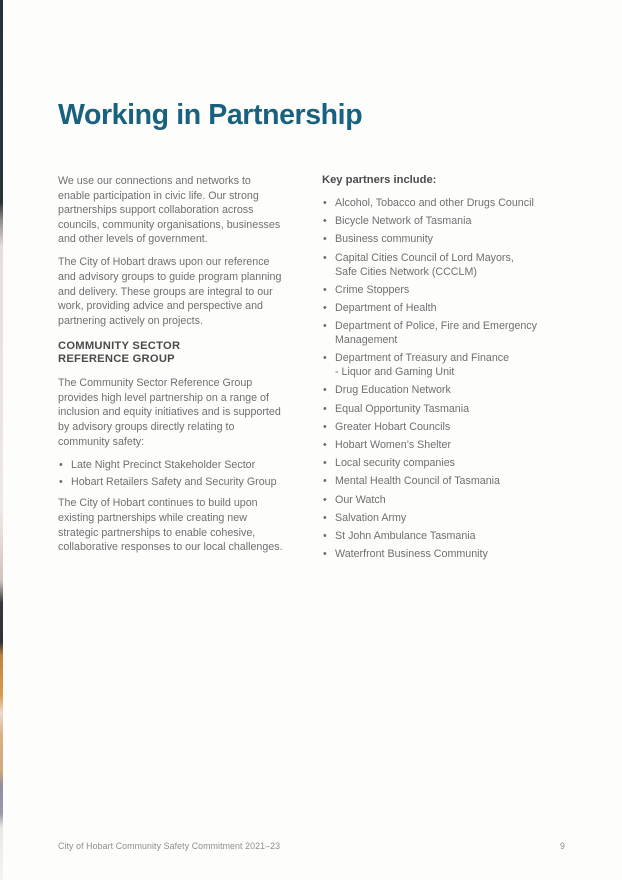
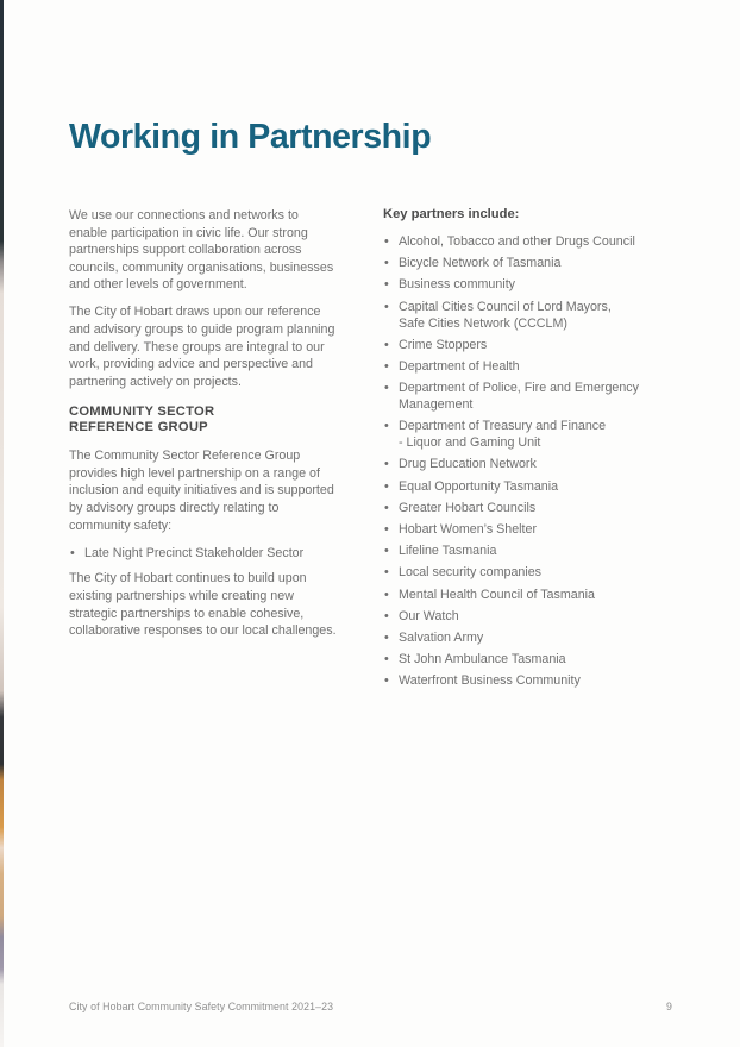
  Working in Partnership
  We use our connections and networks to
  enable participation in civic life. Our strong
  partnerships support collaboration across
  councils, community organisations, businesses
  and other levels of government.
  The City of Hobart draws upon our reference
  and advisory groups to guide program planning
  and delivery. These groups are integral to our
  work, providing advice and perspective and
  partnering actively on projects.
  COMMUNITY SECTOR
  REFERENCE GROUP
  The Community Sector Reference Group
  provides high level partnership on a range of
  inclusion and equity initiatives and is supported
  by advisory groups directly relating to
  community safety:
  Late Night Precinct Stakeholder Sector
- Hobart Retailers Safety and Security Group
  The City of Hobart continues to build upon
  existing partnerships while creating new
  strategic partnerships to enable cohesive,
  collaborative responses to our local challenges.
  Key partners include:
  Alcohol, Tobacco and other Drugs Council
  Bicycle Network of Tasmania
  Business community
  Capital Cities Council of Lord Mayors,
  Safe Cities Network (CCCLM)
  Crime Stoppers
  Department of Health
  Department of Police, Fire and Emergency
  Management
  Department of Treasury and Finance
  - Liquor and Gaming Unit
  Drug Education Network
  Equal Opportunity Tasmania
  Greater Hobart Councils
  Hobart Women’s Shelter
+ Lifeline Tasmania
  Local security companies
  Mental Health Council of Tasmania
  Our Watch
  Salvation Army
  St John Ambulance Tasmania
  Waterfront Business Community
  City of Hobart Community Safety Commitment 2021–23
  9
